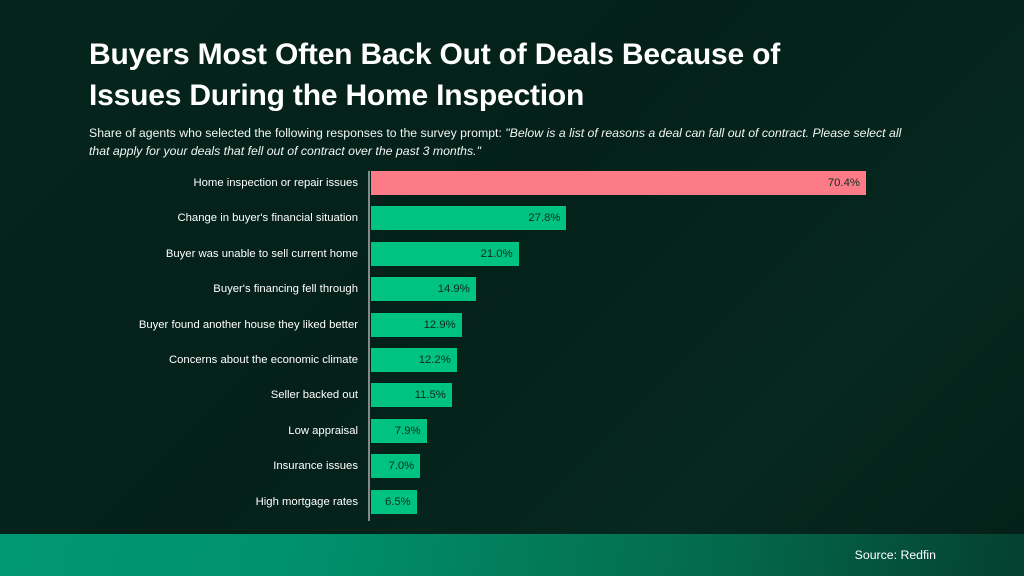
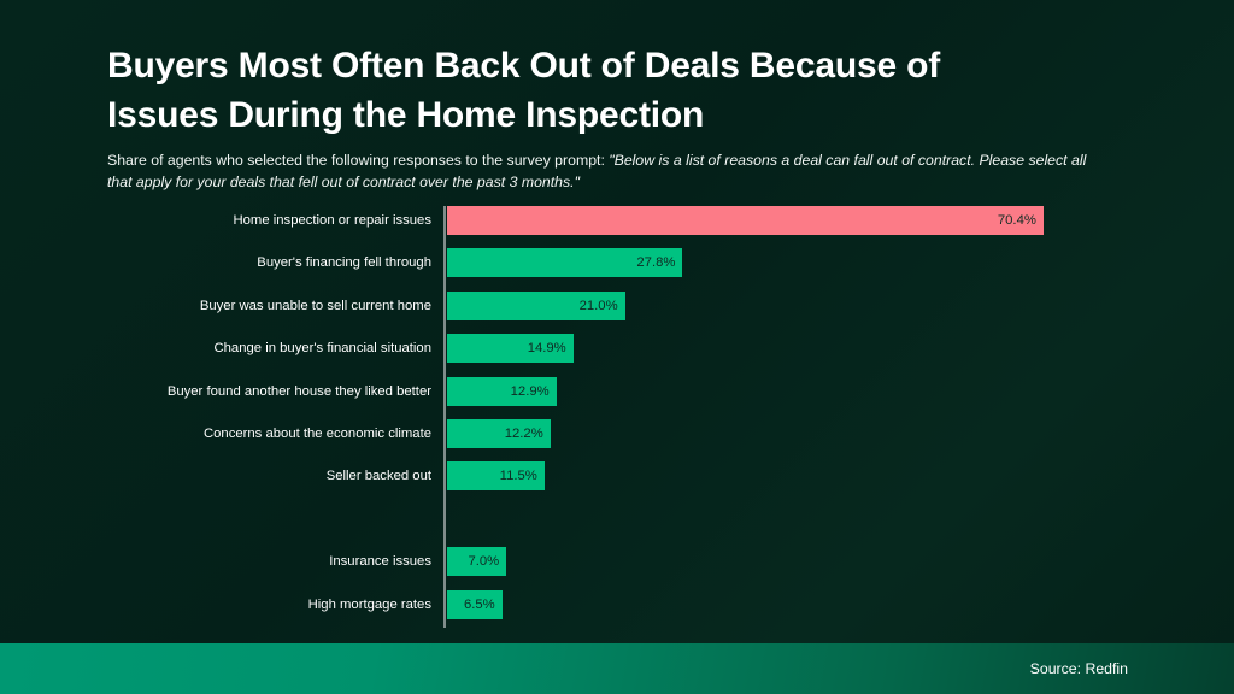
  Buyers Most Often Back Out of Deals Because of
  Issues During the Home Inspection
  Share of agents who selected the following responses to the survey prompt: "Below is a list of reasons a deal can fall out of contract. Please select all that apply for your deals that fell out of contract over the past 3 months."
  Home inspection or repair issues
  70.4%
- Change in buyer's financial situation
+ Buyer's financing fell through
  27.8%
  Buyer was unable to sell current home
  21.0%
- Buyer's financing fell through
+ Change in buyer's financial situation
  14.9%
  Buyer found another house they liked better
  12.9%
  Concerns about the economic climate
  12.2%
  Seller backed out
  11.5%
- Low appraisal
- 7.9%
  Insurance issues
  7.0%
  High mortgage rates
  6.5%
  Source: Redfin
